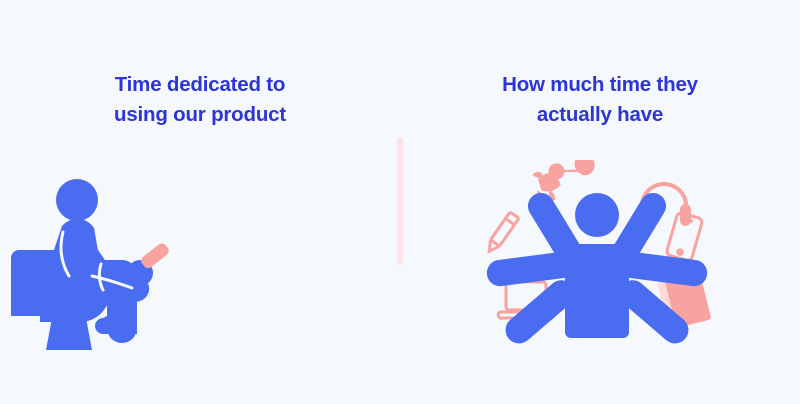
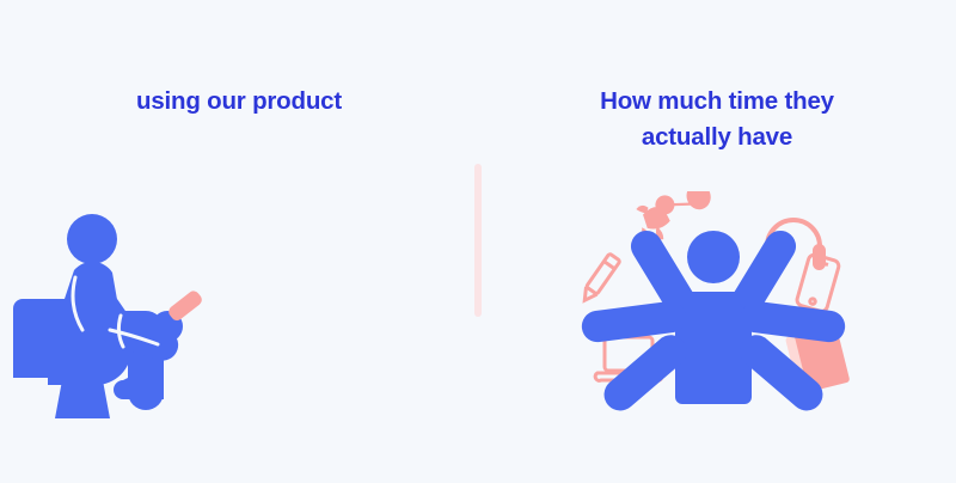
- Time dedicated to
  using our product
  How much time they
  actually have
